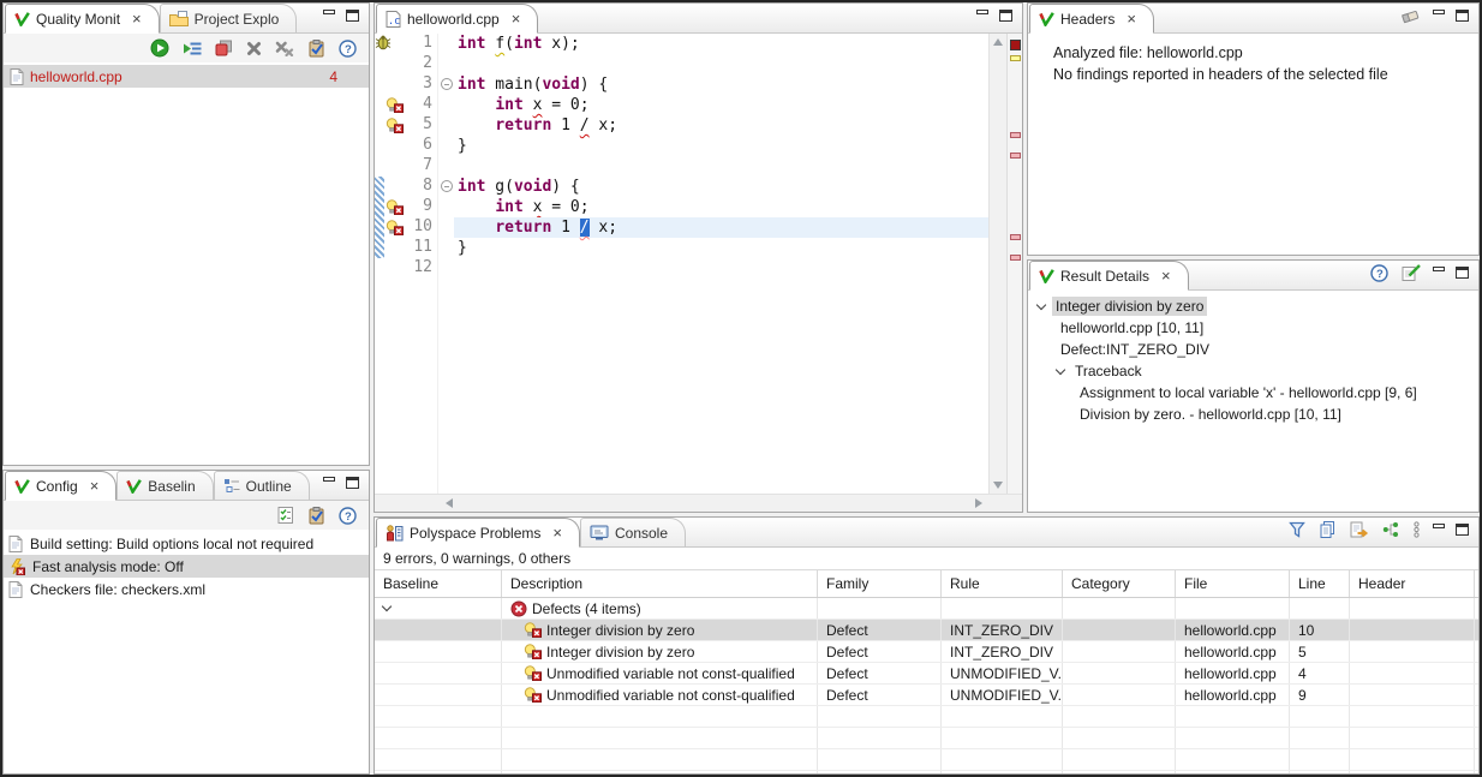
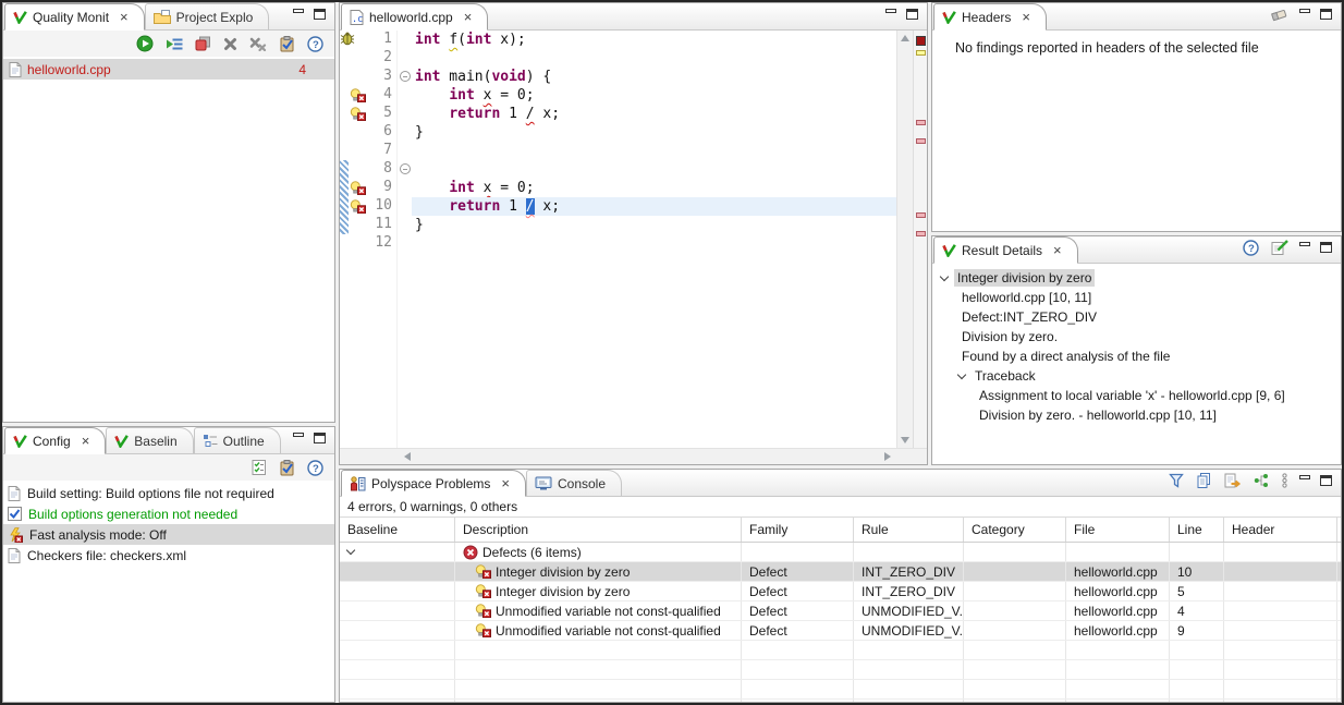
  Quality Monit
  ×
  Project Explo
  ?
  helloworld.cpp
  4
  Config
  ×
  Baselin
  Outline
  ?
- Build setting: Build options local not required
+ Build setting: Build options file not required
+ Build options generation not needed
  Fast analysis mode: Off
  Checkers file: checkers.xml
  .c
  helloworld.cpp
  ×
  1
  2
  3
  4
  5
  6
  7
  8
  9
  10
  11
  12
  int f(int x);
  int main(void) {
  int x = 0;
  return 1 / x;
  }
- int g(void) {
  int x = 0;
  return 1 / x;
  }
  Headers
  ×
- Analyzed file: helloworld.cpp
  No findings reported in headers of the selected file
  Result Details
  ×
  ?
  Integer division by zero
  helloworld.cpp [10, 11]
  Defect:INT_ZERO_DIV
+ Division by zero.
+ Found by a direct analysis of the file
  Traceback
  Assignment to local variable 'x' - helloworld.cpp [9, 6]
  Division by zero. - helloworld.cpp [10, 11]
  Polyspace Problems
  ×
  Console
- 9 errors, 0 warnings, 0 others
+ 4 errors, 0 warnings, 0 others
  Baseline
  Description
  Family
  Rule
  Category
  File
  Line
  Header
- Defects (4 items)
+ Defects (6 items)
  Integer division by zero
  Defect
  INT_ZERO_DIV
  helloworld.cpp
  10
  Integer division by zero
  Defect
  INT_ZERO_DIV
  helloworld.cpp
  5
  Unmodified variable not const-qualified
  Defect
  UNMODIFIED_V.
  helloworld.cpp
  4
  Unmodified variable not const-qualified
  Defect
  UNMODIFIED_V.
  helloworld.cpp
  9
